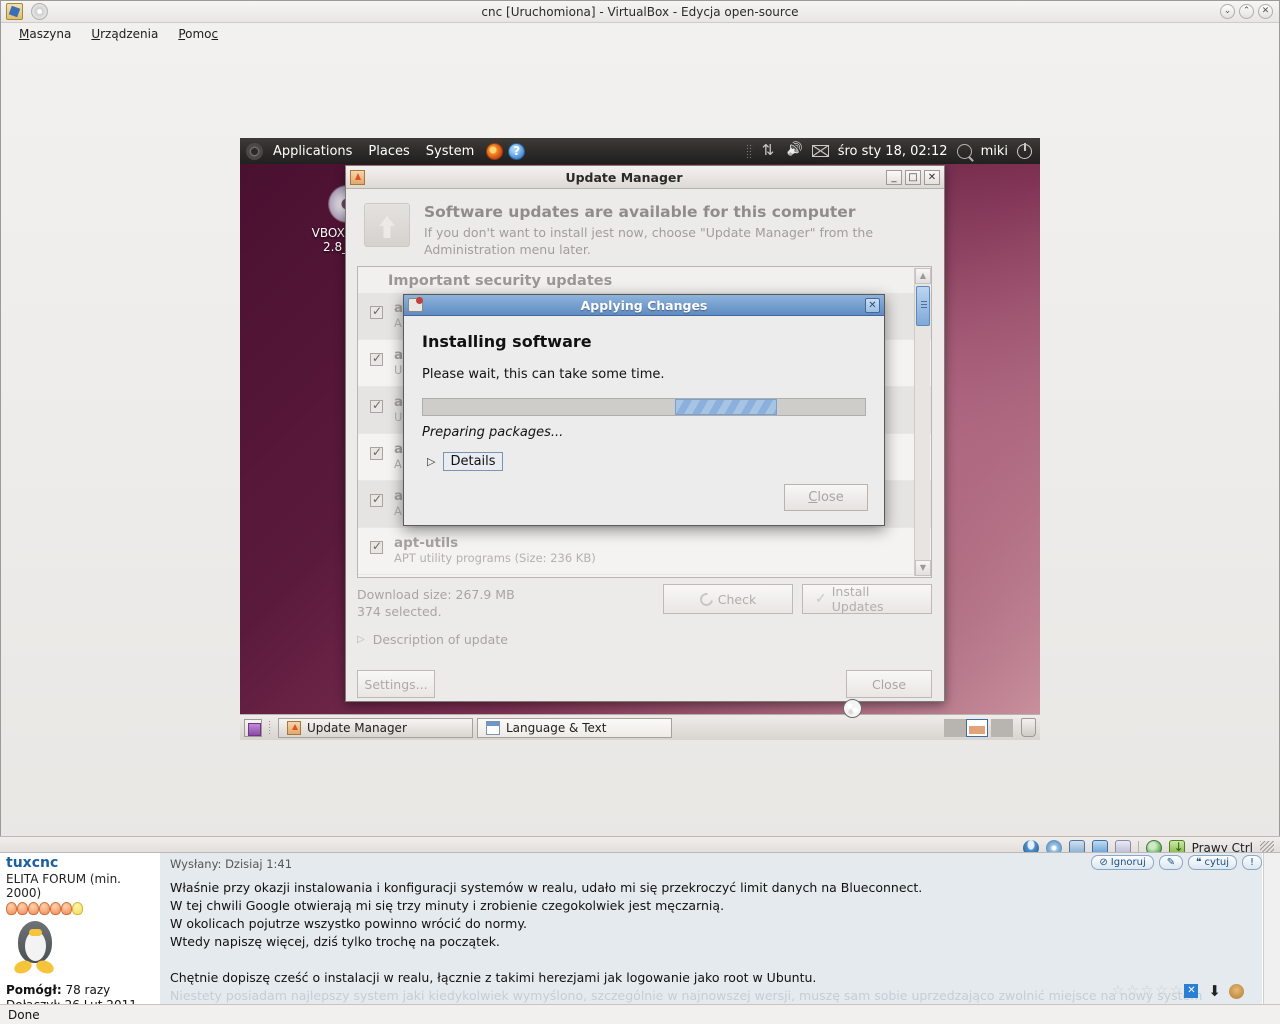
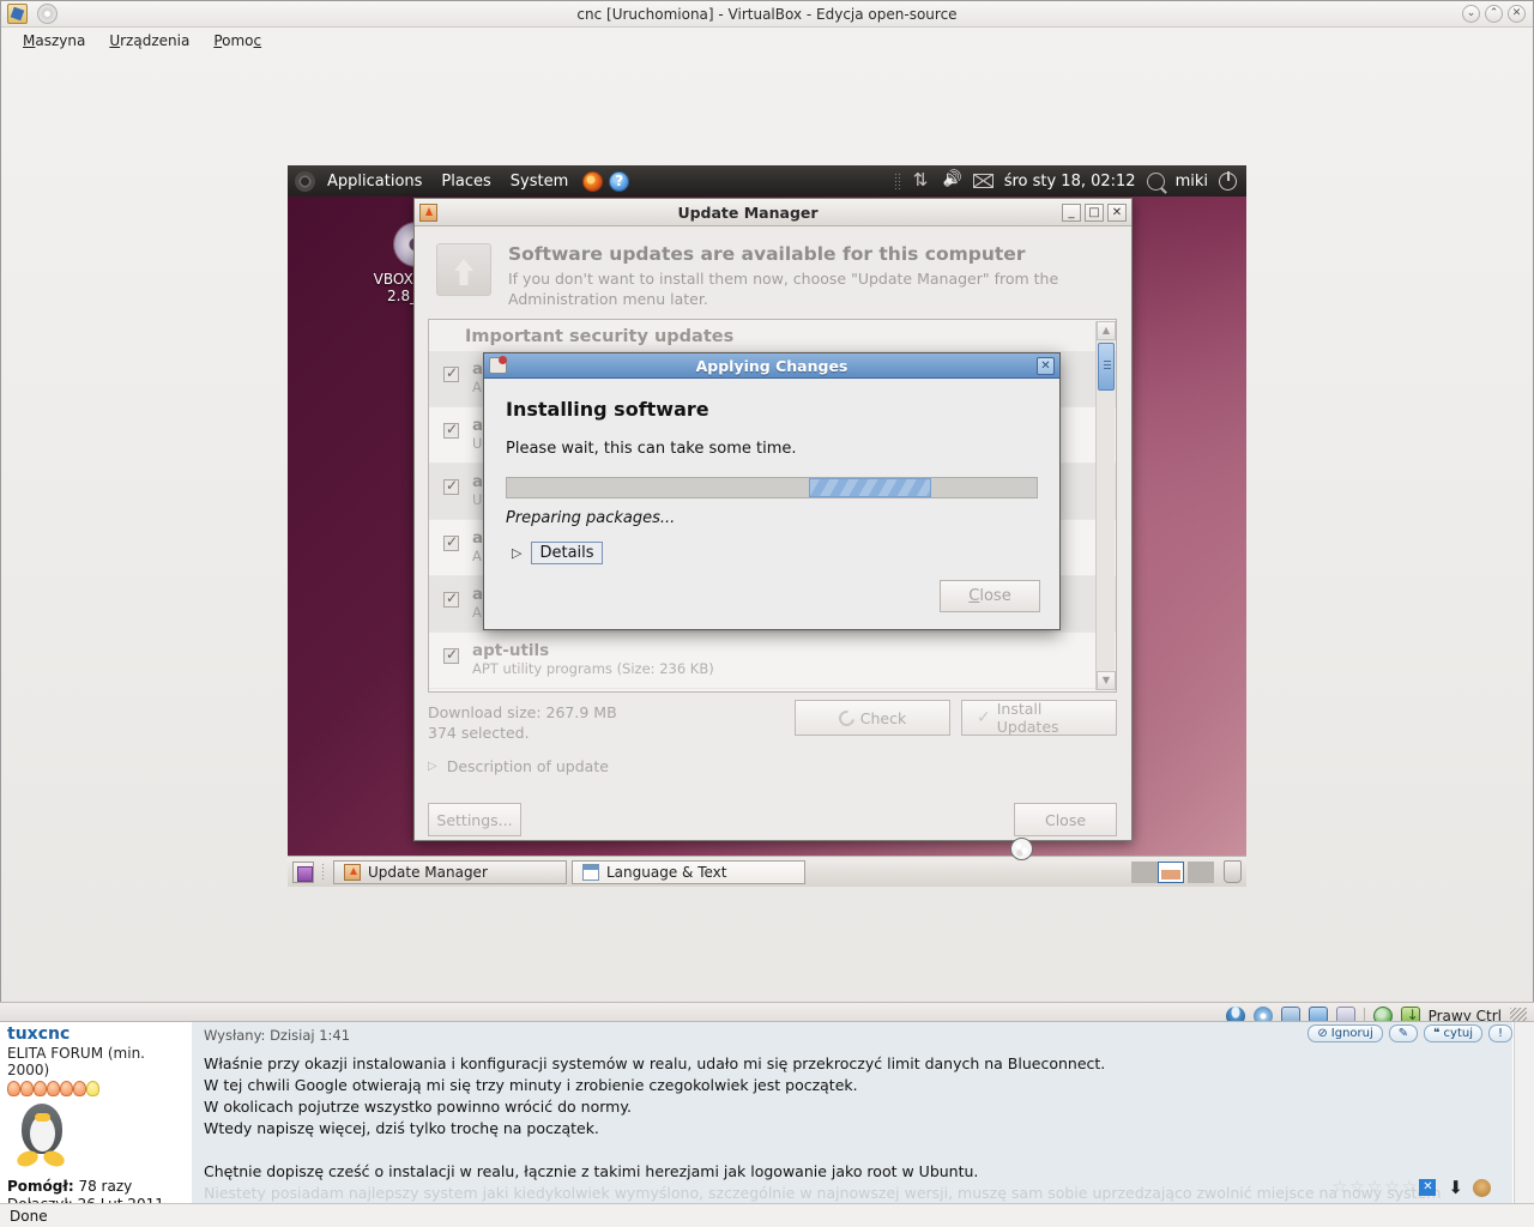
  cnc [Uruchomiona] - VirtualBox - Edycja open-source
  ⌄
  ⌃
  ✕
  Maszyna
  Urządzenia
  Pomoc
  Applications
  Places
  System
  ?
  śro sty 18, 02:12
  miki
  Update Manager
  Language & Text
  Update Manager
  _
  □
  ✕
  Software updates are available for this computer
- If you don't want to install jest now, choose "Update Manager" from the Administration menu later.
+ If you don't want to install them now, choose "Update Manager" from the Administration menu later.
  Important security updates
  a
  A
  a
  U
  a
  U
  a
  A
  a
  apt-utils
  APT utility programs (Size: 236 KB)
  ▲
  ▼
  Download size: 267.9 MB
  374 selected.
  Check
  ✓
  Install Updates
  ▷
  Description of update
  Settings...
  Close
  Applying Changes
  ✕
  Installing software
  Please wait, this can take some time.
  Preparing packages...
  ▷
  Details
  C
  lose
  Prawy Ctrl
  tuxcnc
  ELITA FORUM (min. 2000)
  Pomógł: 78 razy
  Wysłany: Dzisiaj 1:41
  Właśnie przy okazji instalowania i konfiguracji systemów w realu, udało mi się przekroczyć limit danych na Blueconnect.
- W tej chwili Google otwierają mi się trzy minuty i zrobienie czegokolwiek jest męczarnią.
+ W tej chwili Google otwierają mi się trzy minuty i zrobienie czegokolwiek jest początek.
  W okolicach pojutrze wszystko powinno wrócić do normy.
  Wtedy napiszę więcej, dziś tylko trochę na początek.
  Chętnie dopiszę cześć o instalacji w realu, łącznie z takimi herezjami jak logowanie jako root w Ubuntu.
  Niestety posiadam najlepszy system jaki kiedykolwiek wymyślono, szczególnie w najnowszej wersji, muszę sam sobie uprzedzająco zwolnić miejsce na nowy syst
  ⊘
  Ignoruj
  ✎
  ❝
  cytuj
  !
  ☆
  ☆
  ☆
  ☆
  ☆
  ✕
  ⬇
  Done
